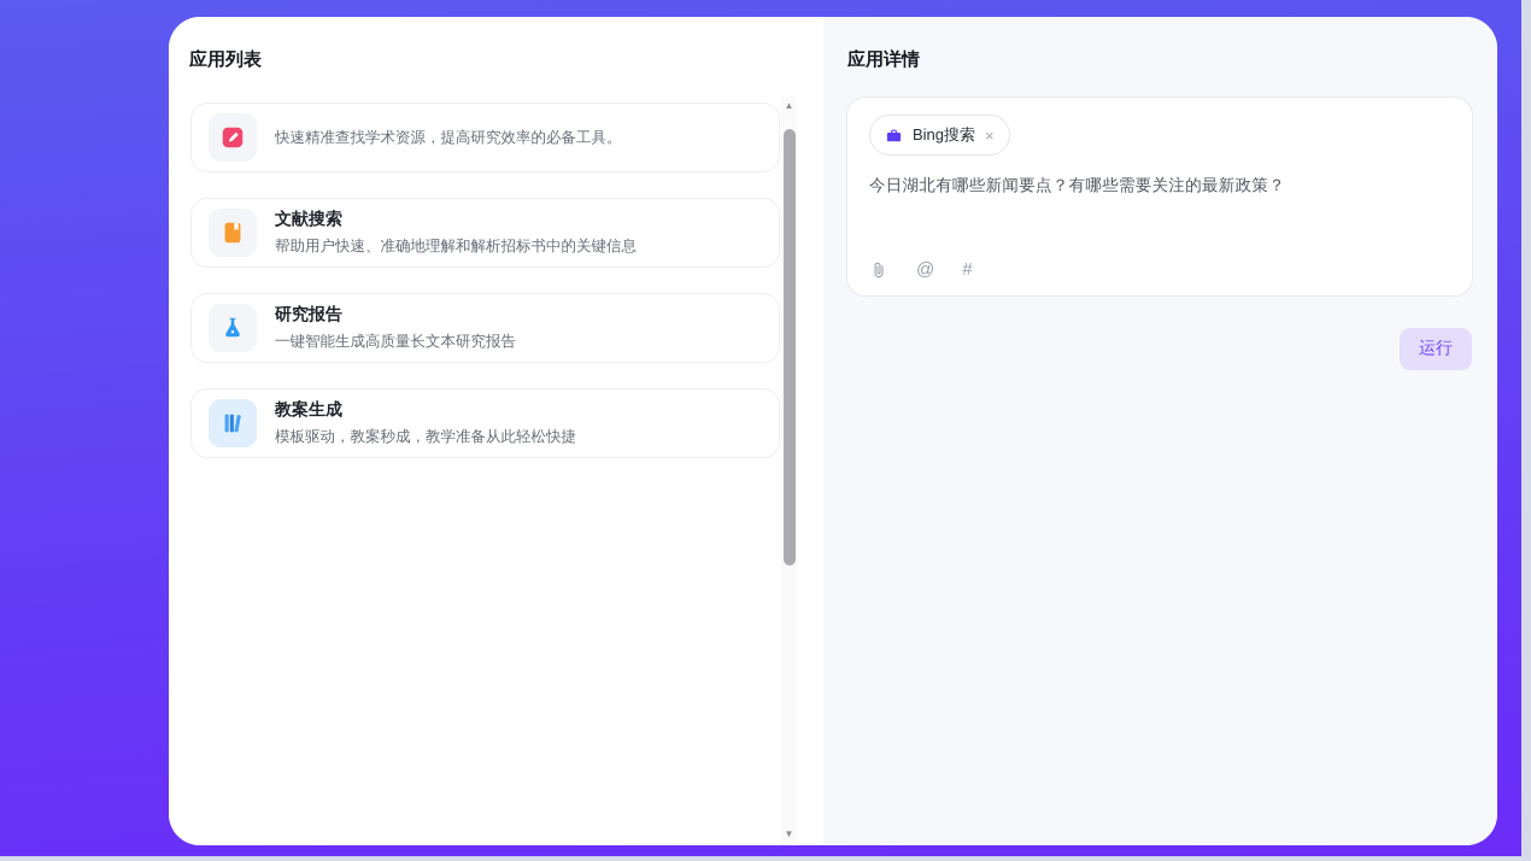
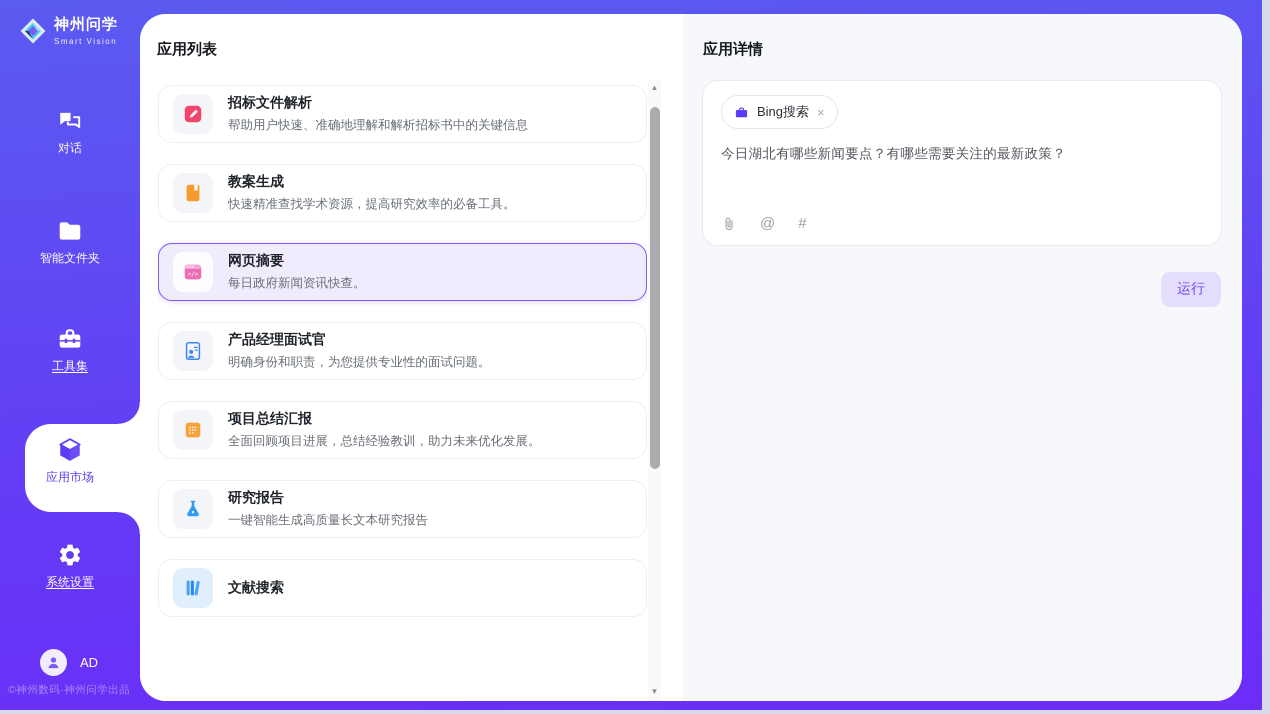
+ 神州问学
+ Smart Vision
+ 对话
+ 智能文件夹
+ 工具集
+ 应用市场
+ 系统设置
+ AD
+ ©神州数码·神州问学出品
  应用列表
+ 招标文件解析
- 快速精准查找学术资源，提高研究效率的必备工具。
+ 帮助用户快速、准确地理解和解析招标书中的关键信息
- 文献搜索
+ 教案生成
- 帮助用户快速、准确地理解和解析招标书中的关键信息
+ 快速精准查找学术资源，提高研究效率的必备工具。
+ 网页摘要
+ 每日政府新闻资讯快查。
+ 产品经理面试官
+ 明确身份和职责，为您提供专业性的面试问题。
+ 项目总结汇报
+ 全面回顾项目进展，总结经验教训，助力未来优化发展。
  研究报告
  一键智能生成高质量长文本研究报告
- 教案生成
+ 文献搜索
- 模板驱动，教案秒成，教学准备从此轻松快捷
  ▲
  ▼
  应用详情
  Bing搜索
  ×
  今日湖北有哪些新闻要点？有哪些需要关注的最新政策？
  @
  #
  运行
